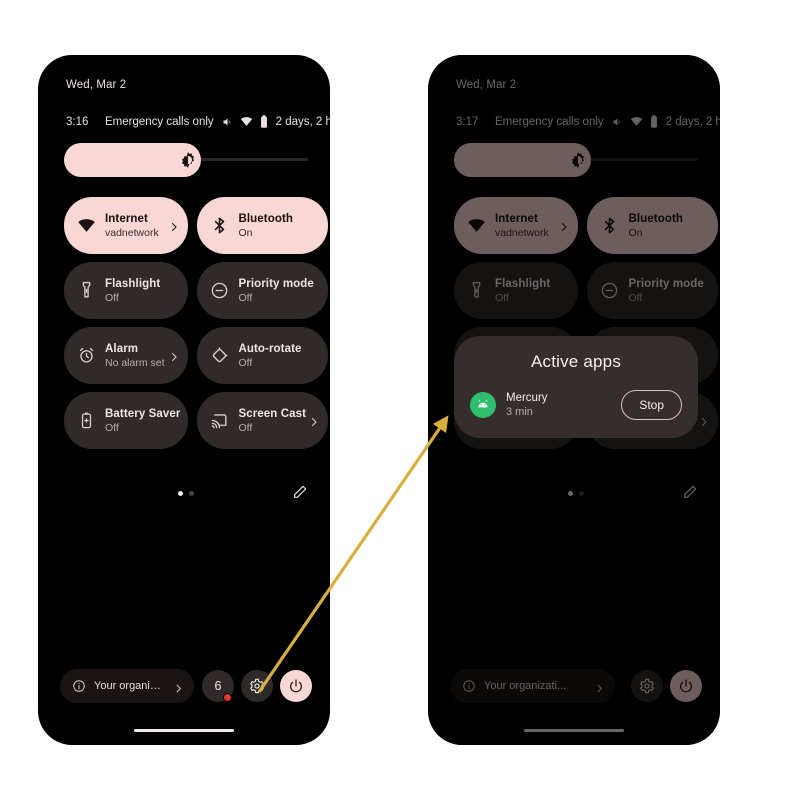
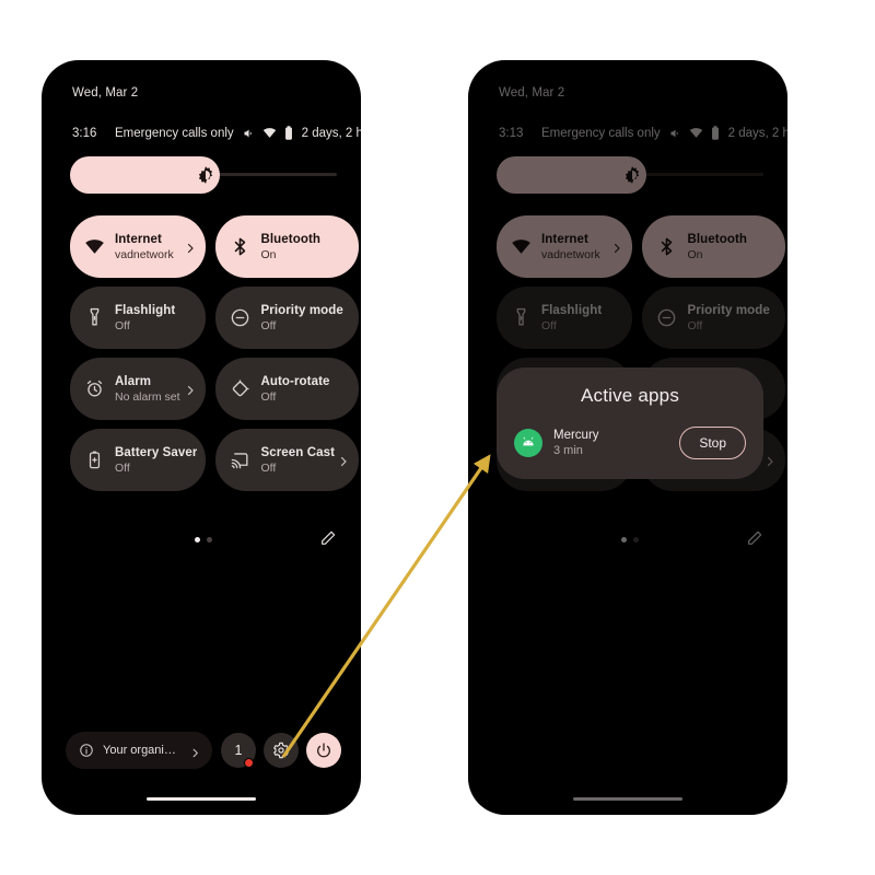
  Wed, Mar 2
  3:16
  Emergency calls only
  2 days, 2 h
  Internet
  vadnetwork
  Bluetooth
  On
  Flashlight
  Off
  Priority mode
  Off
  Alarm
  No alarm set
  Auto-rotate
  Off
  Battery Saver
  Off
  Screen Cast
  Off
  Your organizat
- 6
+ 1
  Wed, Mar 2
- 3:17
+ 3:13
  Emergency calls only
  2 days, 2 h
  Internet
  vadnetwork
  Bluetooth
  On
  Flashlight
  Off
  Priority mode
  Off
- Your organizati...
  Active apps
  Mercury
  3 min
  Stop
